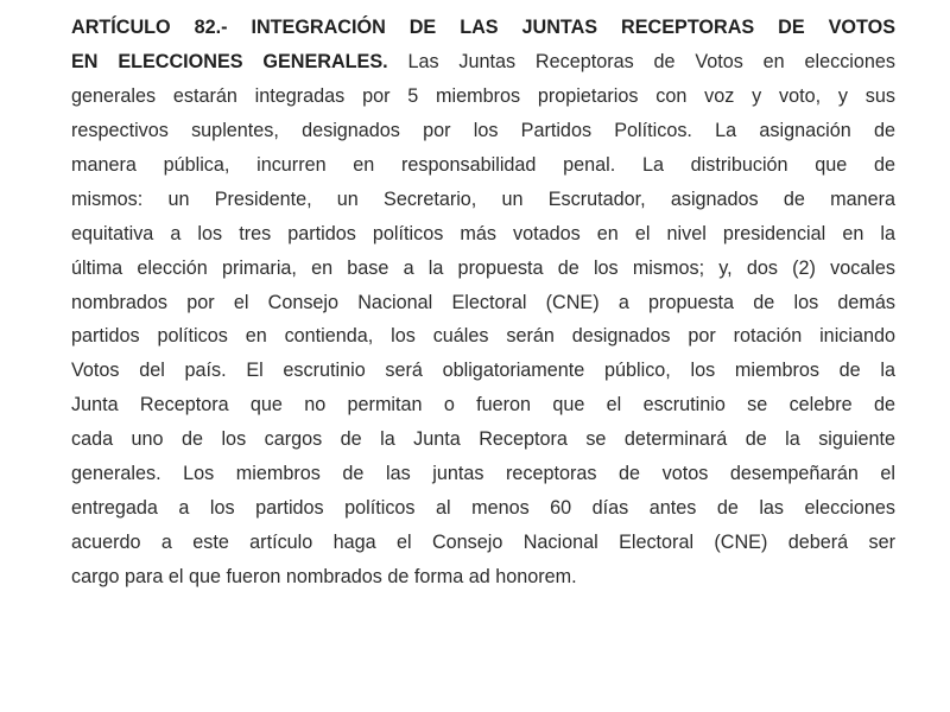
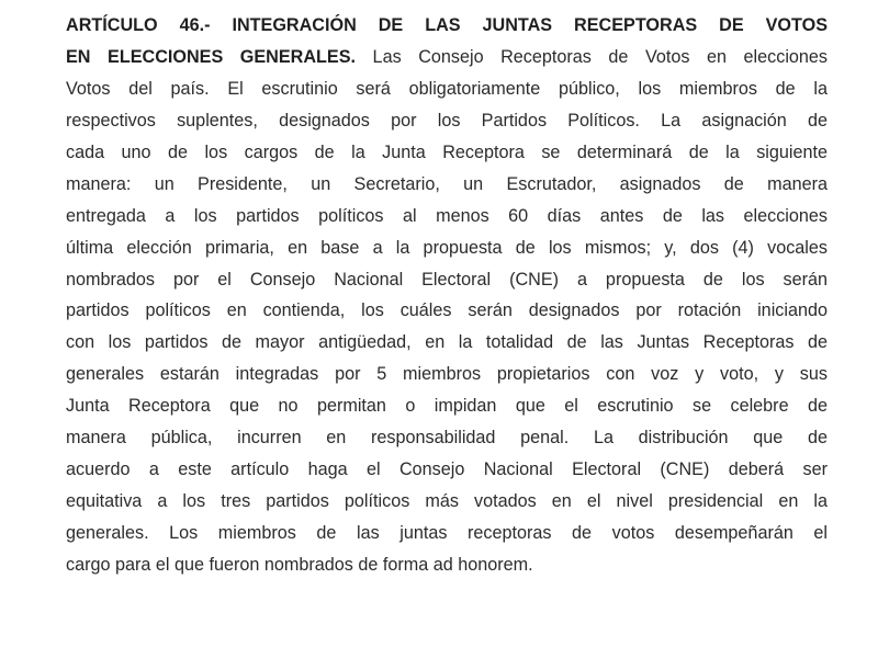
- ARTÍCULO 82.- INTEGRACIÓN DE LAS JUNTAS RECEPTORAS DE VOTOS
+ ARTÍCULO 46.- INTEGRACIÓN DE LAS JUNTAS RECEPTORAS DE VOTOS
- EN ELECCIONES GENERALES. Las Juntas Receptoras de Votos en elecciones
+ EN ELECCIONES GENERALES. Las Consejo Receptoras de Votos en elecciones
- generales estarán integradas por 5 miembros propietarios con voz y voto, y sus
+ Votos del país. El escrutinio será obligatoriamente público, los miembros de la
  respectivos suplentes, designados por los Partidos Políticos. La asignación de
- manera pública, incurren en responsabilidad penal. La distribución que de
+ cada uno de los cargos de la Junta Receptora se determinará de la siguiente
- mismos: un Presidente, un Secretario, un Escrutador, asignados de manera
+ manera: un Presidente, un Secretario, un Escrutador, asignados de manera
- equitativa a los tres partidos políticos más votados en el nivel presidencial en la
+ entregada a los partidos políticos al menos 60 días antes de las elecciones
- última elección primaria, en base a la propuesta de los mismos; y, dos (2) vocales
+ última elección primaria, en base a la propuesta de los mismos; y, dos (4) vocales
- nombrados por el Consejo Nacional Electoral (CNE) a propuesta de los demás
+ nombrados por el Consejo Nacional Electoral (CNE) a propuesta de los serán
  partidos políticos en contienda, los cuáles serán designados por rotación iniciando
+ con los partidos de mayor antigüedad, en la totalidad de las Juntas Receptoras de
- Votos del país. El escrutinio será obligatoriamente público, los miembros de la
+ generales estarán integradas por 5 miembros propietarios con voz y voto, y sus
- Junta Receptora que no permitan o fueron que el escrutinio se celebre de
+ Junta Receptora que no permitan o impidan que el escrutinio se celebre de
- cada uno de los cargos de la Junta Receptora se determinará de la siguiente
+ manera pública, incurren en responsabilidad penal. La distribución que de
- generales. Los miembros de las juntas receptoras de votos desempeñarán el
+ acuerdo a este artículo haga el Consejo Nacional Electoral (CNE) deberá ser
- entregada a los partidos políticos al menos 60 días antes de las elecciones
+ equitativa a los tres partidos políticos más votados en el nivel presidencial en la
- acuerdo a este artículo haga el Consejo Nacional Electoral (CNE) deberá ser
+ generales. Los miembros de las juntas receptoras de votos desempeñarán el
  cargo para el que fueron nombrados de forma ad honorem.
